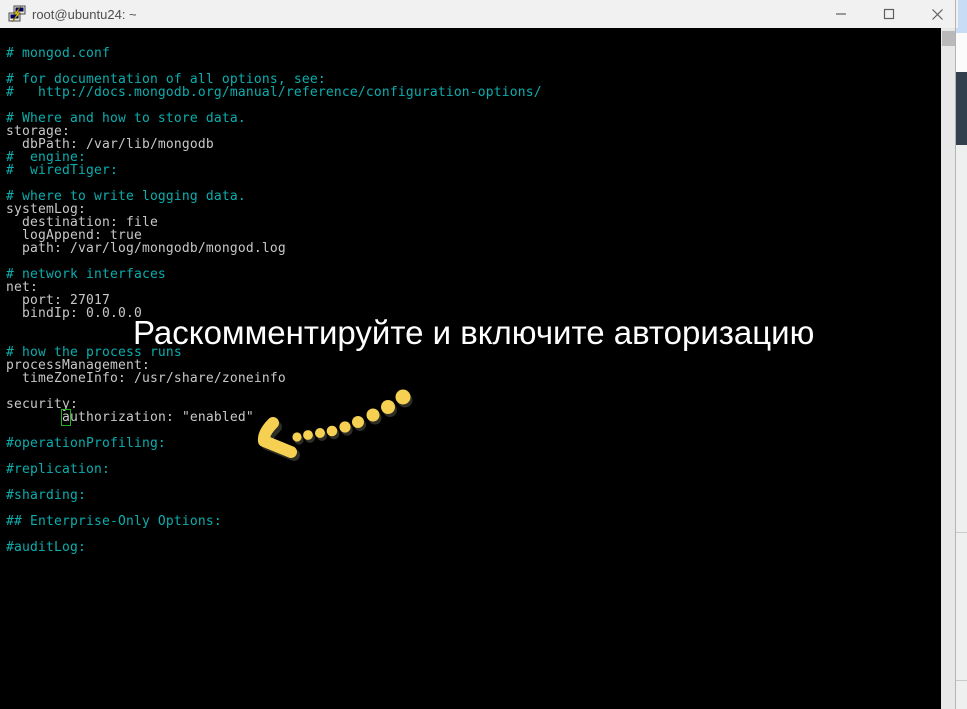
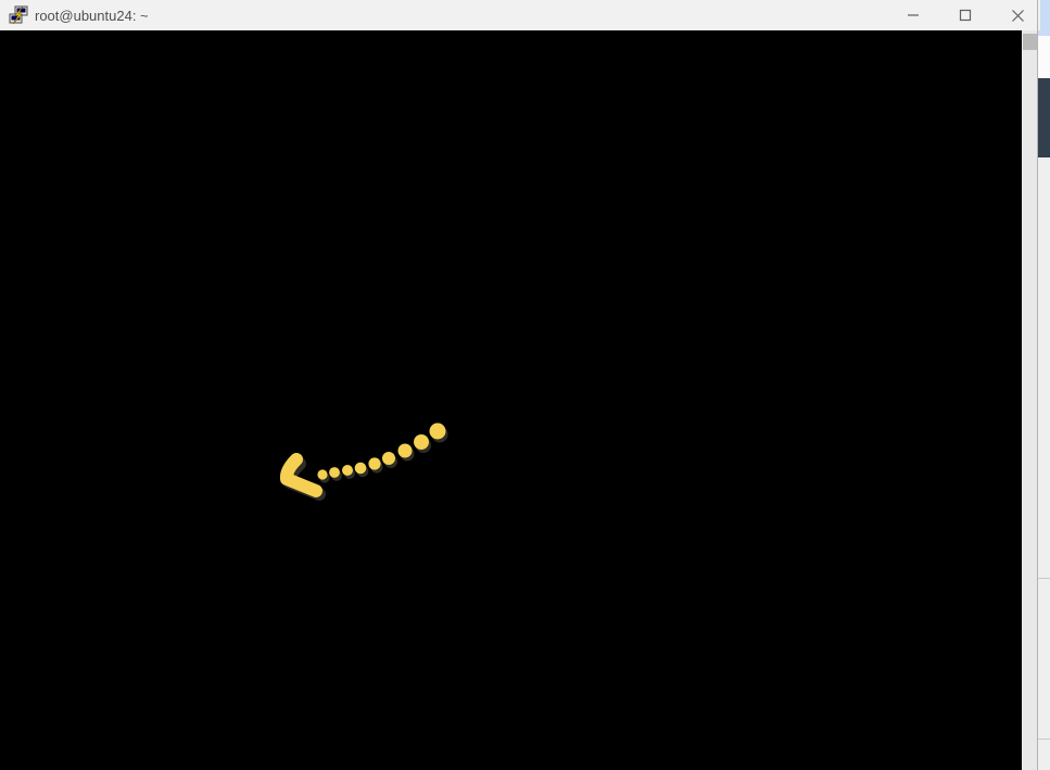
  root@ubuntu24: ~
- # mongod.conf
- # for documentation of all options, see:
- # http://docs.mongodb.org/manual/reference/configuration-options/
- # Where and how to store data.
- storage:
- dbPath: /var/lib/mongodb
- # engine:
- # wiredTiger:
- # where to write logging data.
- systemLog:
- destination: file
- logAppend: true
- path: /var/log/mongodb/mongod.log
- # network interfaces
- net:
- port: 27017
- bindIp: 0.0.0.0
- # how the process runs
- processManagement:
- timeZoneInfo: /usr/share/zoneinfo
- security:
- authorization: "enabled"
- #operationProfiling:
- #replication:
- #sharding:
- ## Enterprise-Only Options:
- #auditLog:
- Раскомментируйте и включите авторизацию
